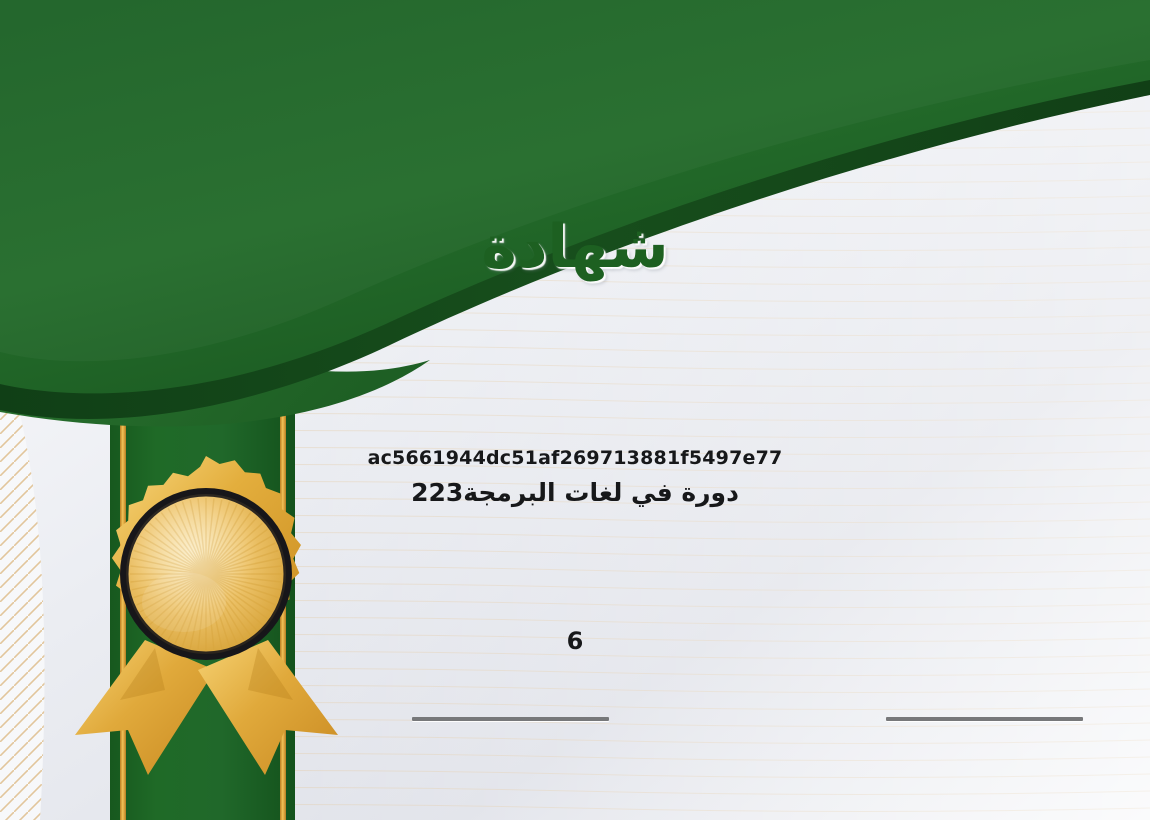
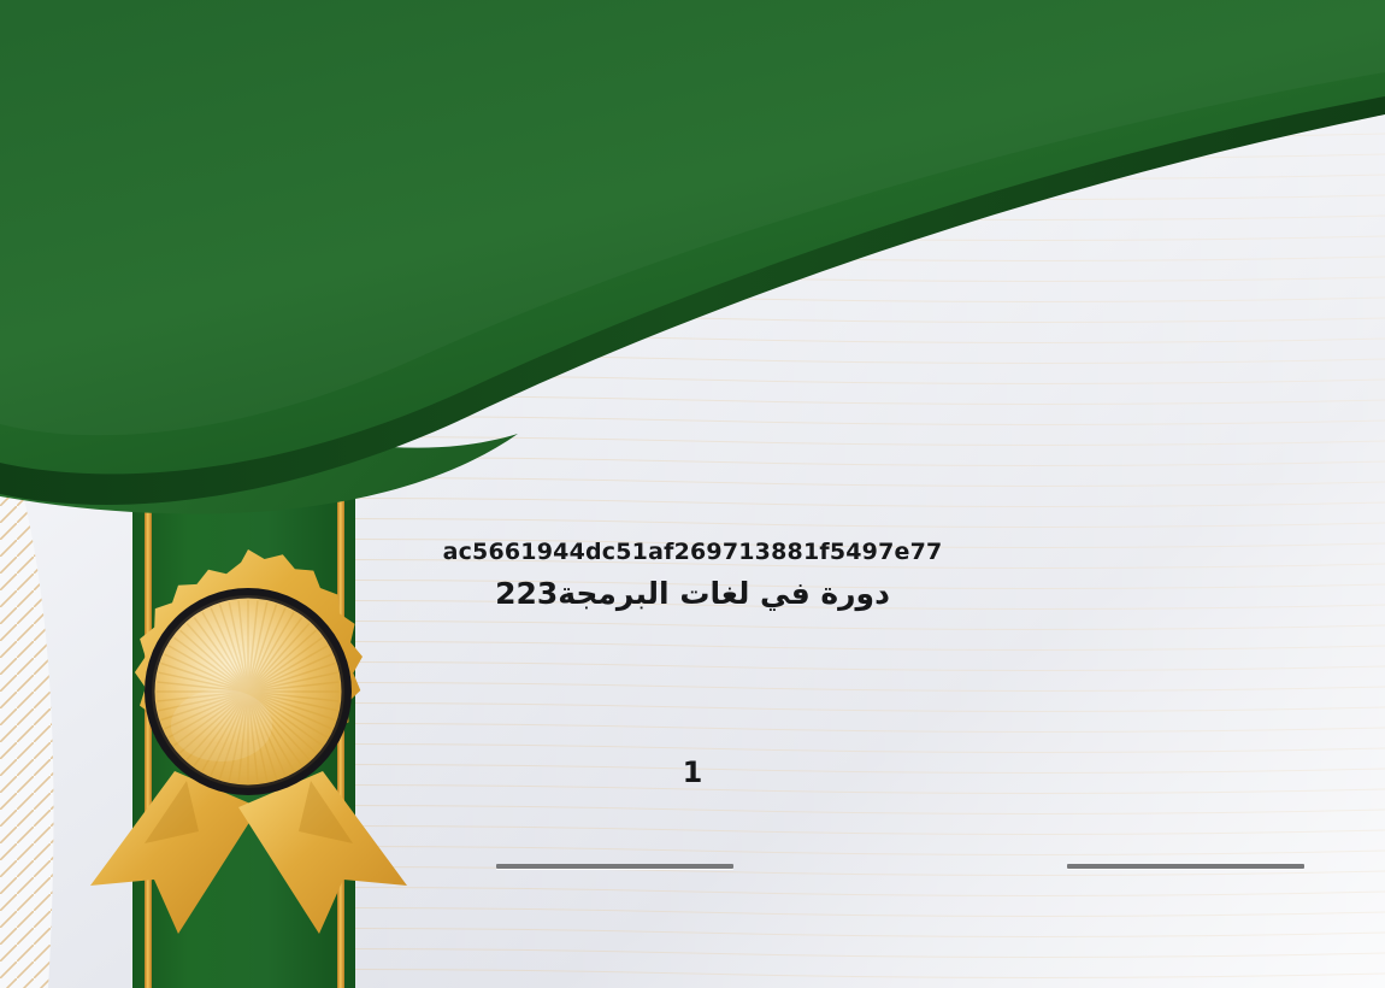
- شهادة
  ac5661944dc51af269713881f5497e77
  دورة في لغات البرمجة223
- 6
+ 1
